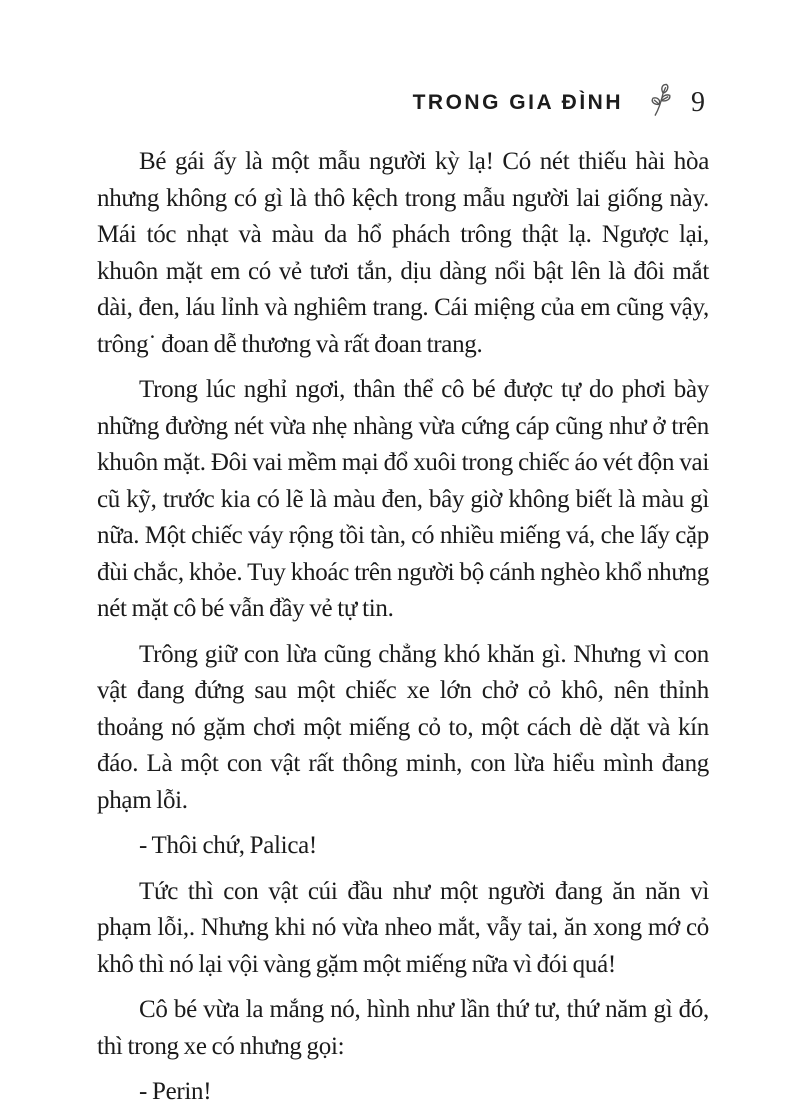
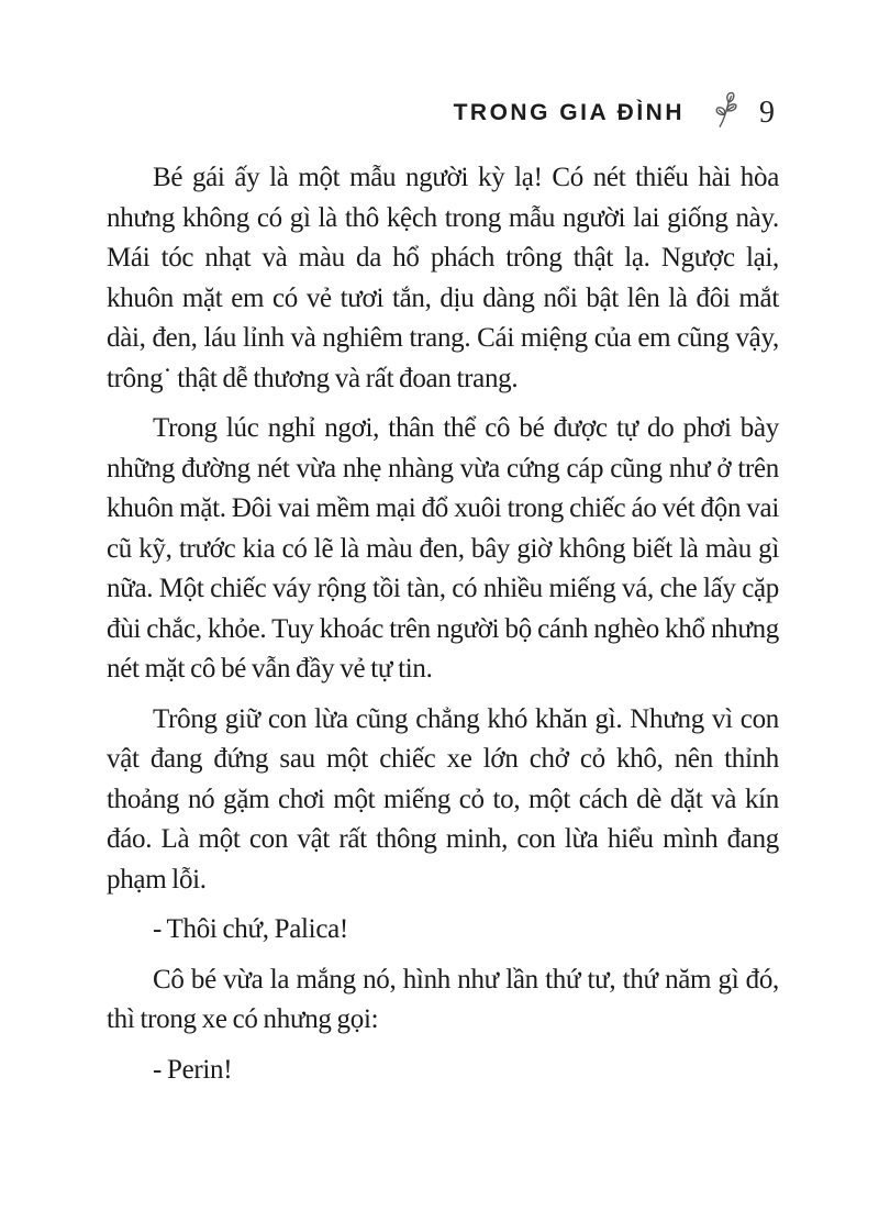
  TRONG GIA ĐÌNH
  9
- Bé gái ấy là một mẫu người kỳ lạ! Có nét thiếu hài hòa nhưng không có gì là thô kệch trong mẫu người lai giống này. Mái tóc nhạt và màu da hổ phách trông thật lạ. Ngược lại, khuôn mặt em có vẻ tươi tắn, dịu dàng nổi bật lên là đôi mắt dài, đen, láu lỉnh và nghiêm trang. Cái miệng của em cũng vậy, trông˙ đoan dễ thương và rất đoan trang.
+ Bé gái ấy là một mẫu người kỳ lạ! Có nét thiếu hài hòa nhưng không có gì là thô kệch trong mẫu người lai giống này. Mái tóc nhạt và màu da hổ phách trông thật lạ. Ngược lại, khuôn mặt em có vẻ tươi tắn, dịu dàng nổi bật lên là đôi mắt dài, đen, láu lỉnh và nghiêm trang. Cái miệng của em cũng vậy, trông˙ thật dễ thương và rất đoan trang.
  Trong lúc nghỉ ngơi, thân thể cô bé được tự do phơi bày những đường nét vừa nhẹ nhàng vừa cứng cáp cũng như ở trên khuôn mặt. Đôi vai mềm mại đổ xuôi trong chiếc áo vét độn vai cũ kỹ, trước kia có lẽ là màu đen, bây giờ không biết là màu gì nữa. Một chiếc váy rộng tồi tàn, có nhiều miếng vá, che lấy cặp đùi chắc, khỏe. Tuy khoác trên người bộ cánh nghèo khổ nhưng nét mặt cô bé vẫn đầy vẻ tự tin.
  Trông giữ con lừa cũng chẳng khó khăn gì. Nhưng vì con vật đang đứng sau một chiếc xe lớn chở cỏ khô, nên thỉnh thoảng nó gặm chơi một miếng cỏ to, một cách dè dặt và kín đáo. Là một con vật rất thông minh, con lừa hiểu mình đang phạm lỗi.
  - Thôi chứ, Palica!
- Tức thì con vật cúi đầu như một người đang ăn năn vì phạm lỗi,. Nhưng khi nó vừa nheo mắt, vẫy tai, ăn xong mớ cỏ khô thì nó lại vội vàng gặm một miếng nữa vì đói quá!
  Cô bé vừa la mắng nó, hình như lần thứ tư, thứ năm gì đó, thì trong xe có nhưng gọi:
  - Perin!
